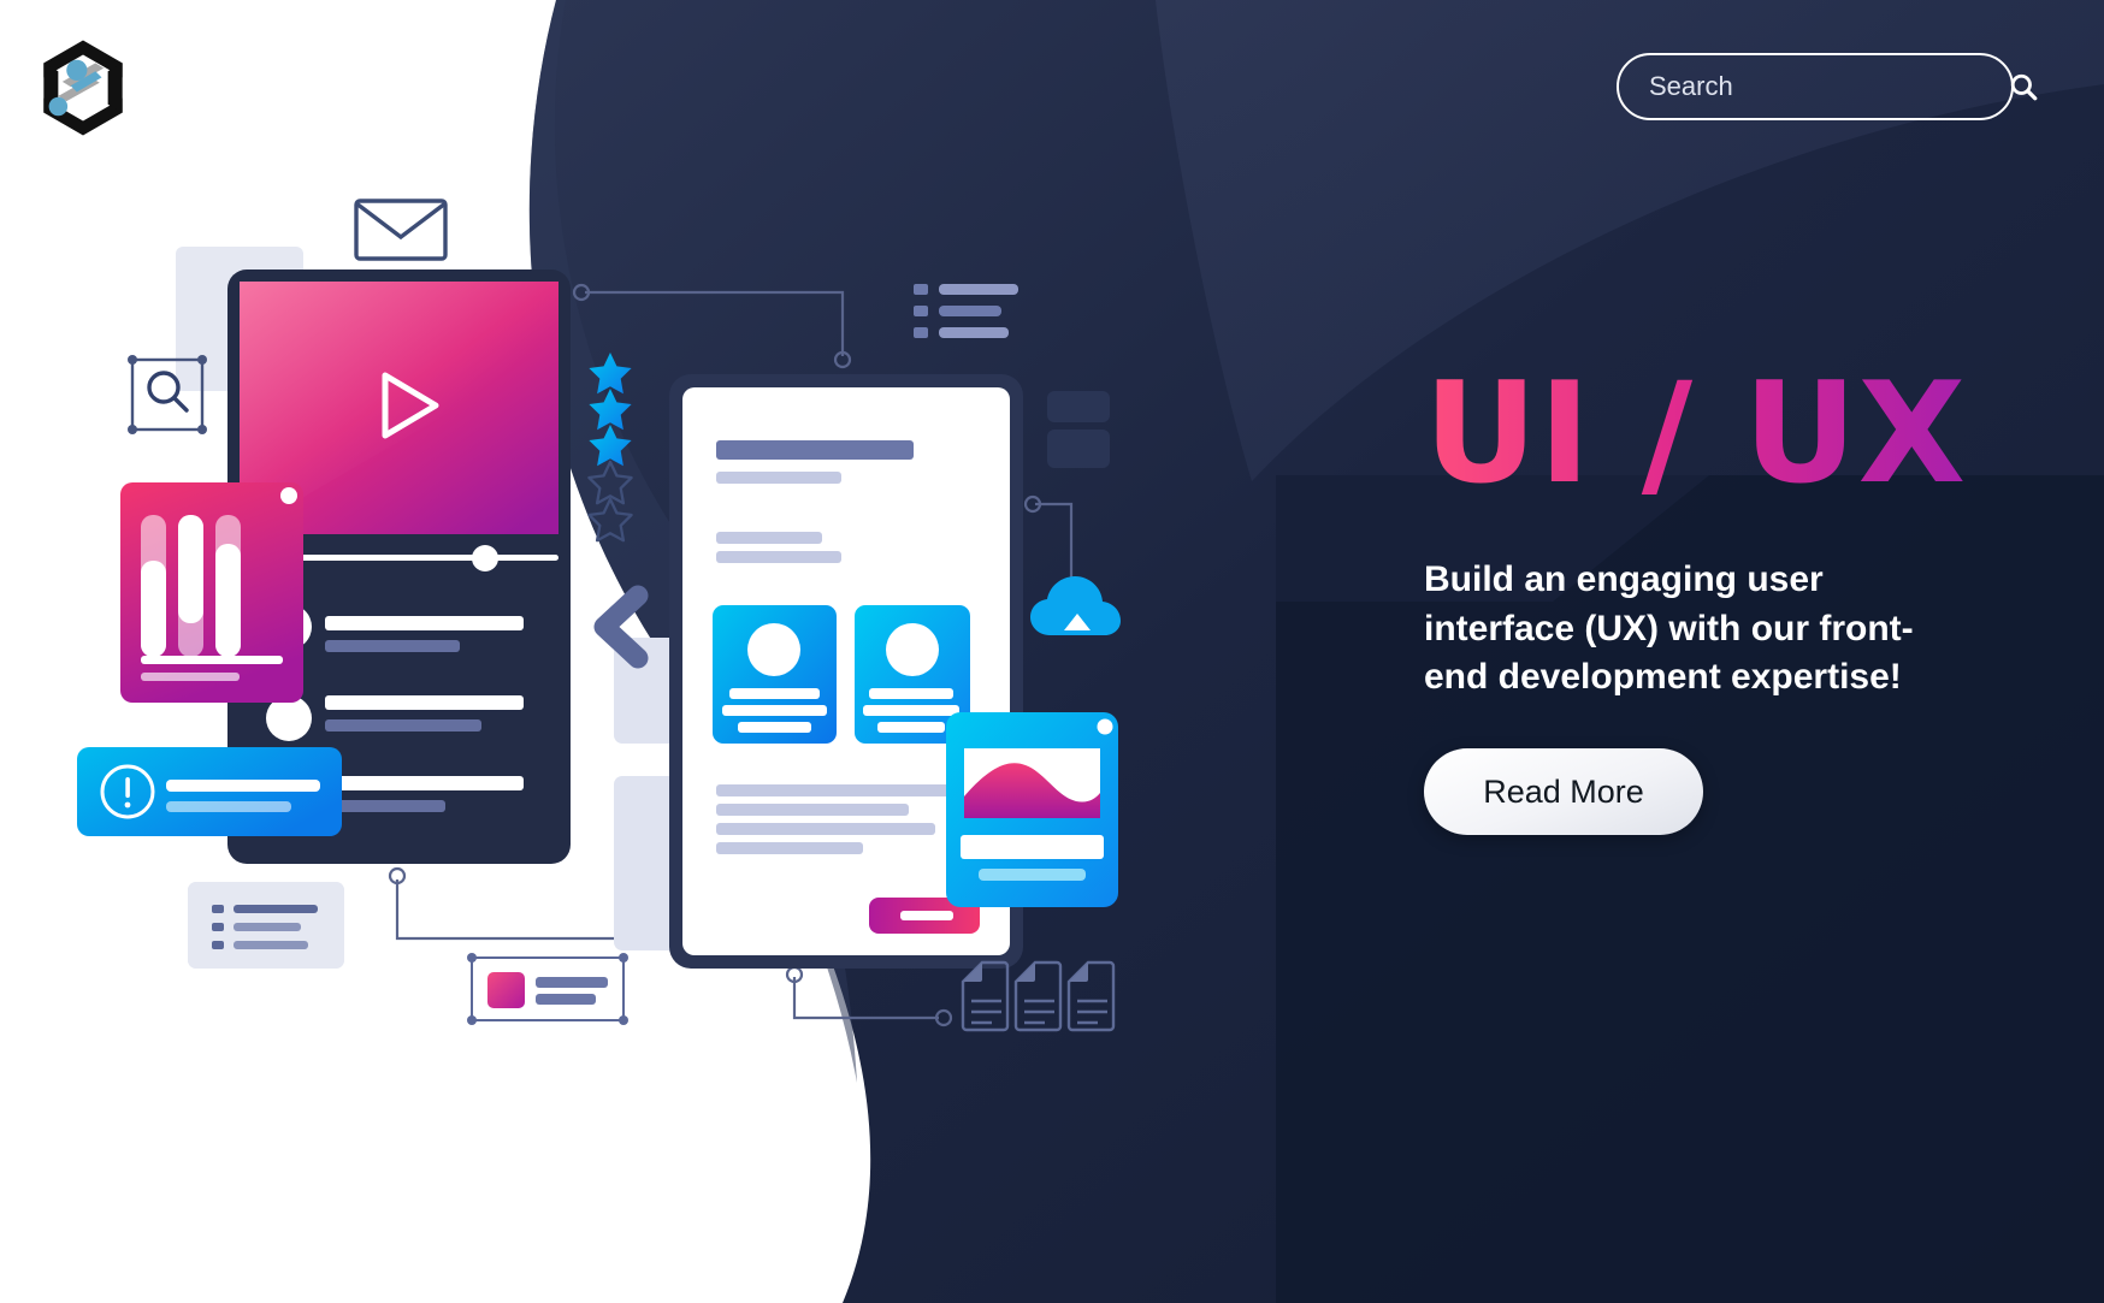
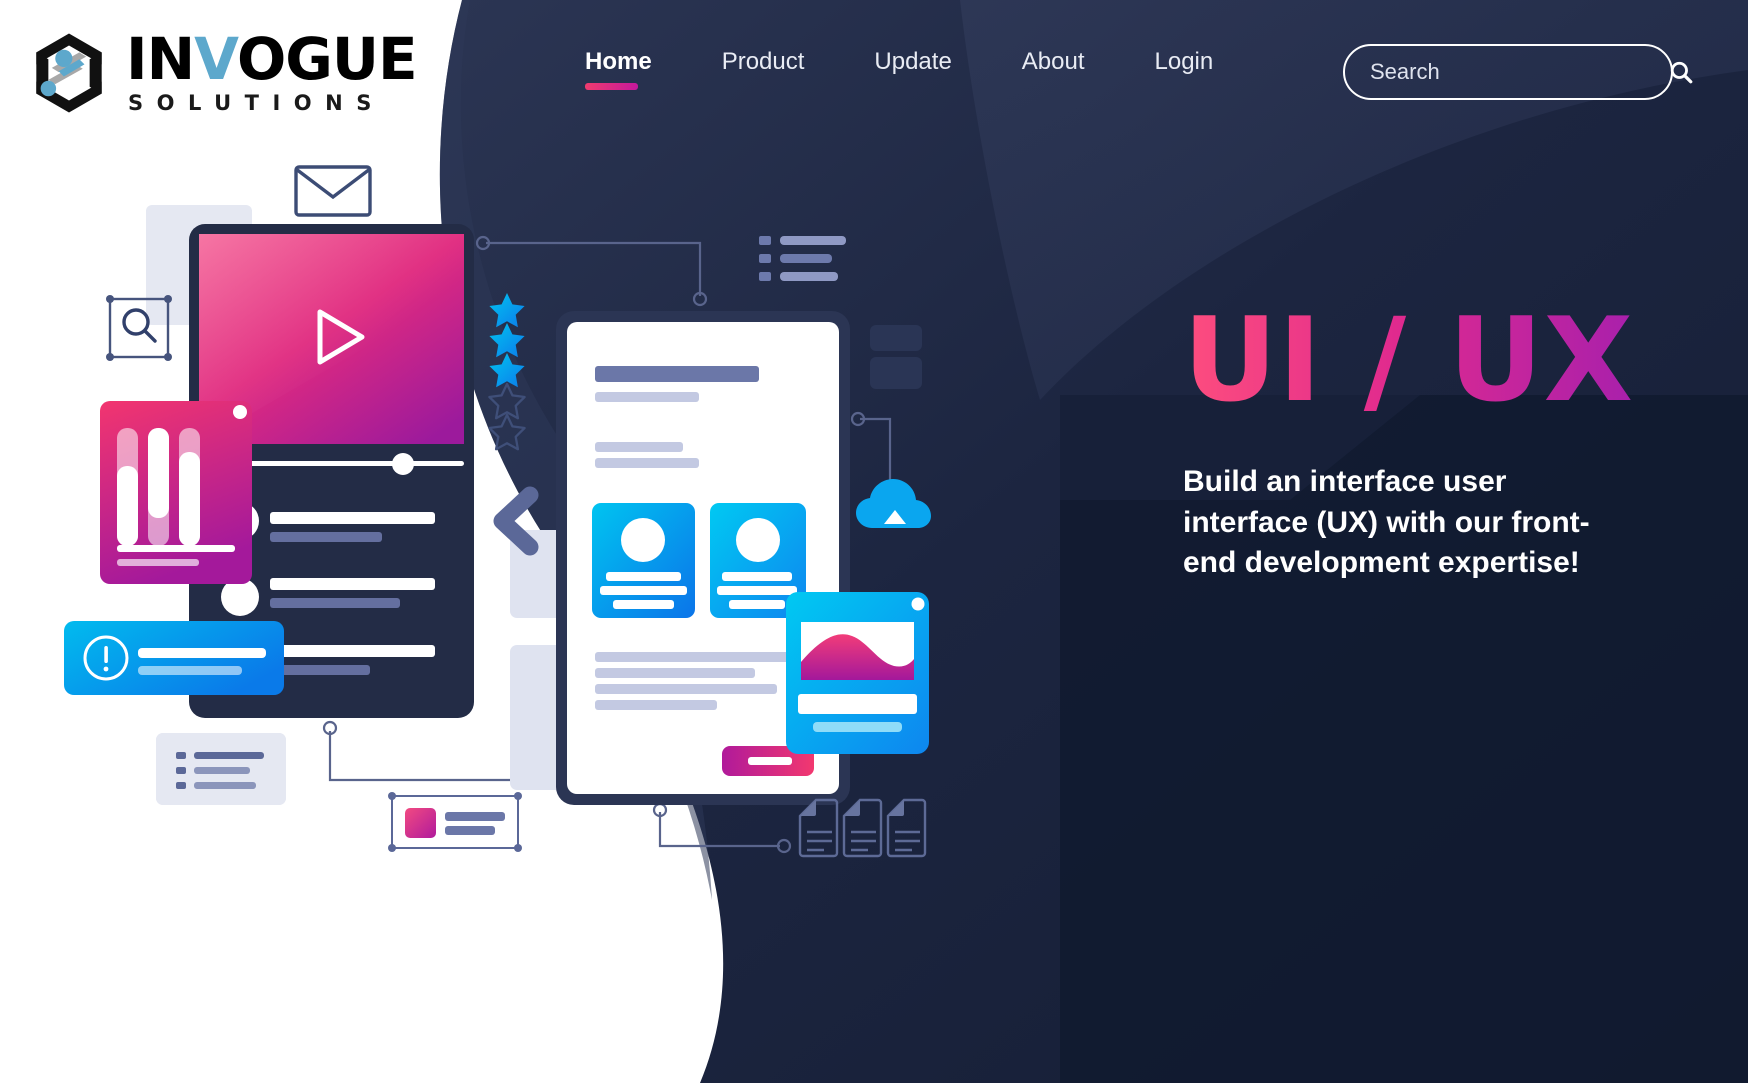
+ INVOGUE
+ SOLUTIONS
+ Home
+ Product
+ Update
+ About
+ Login
  Search
  UI / UX
- Build an engaging user interface (UX) with our front-end development expertise!
+ Build an interface user interface (UX) with our front-end development expertise!
- Read More
